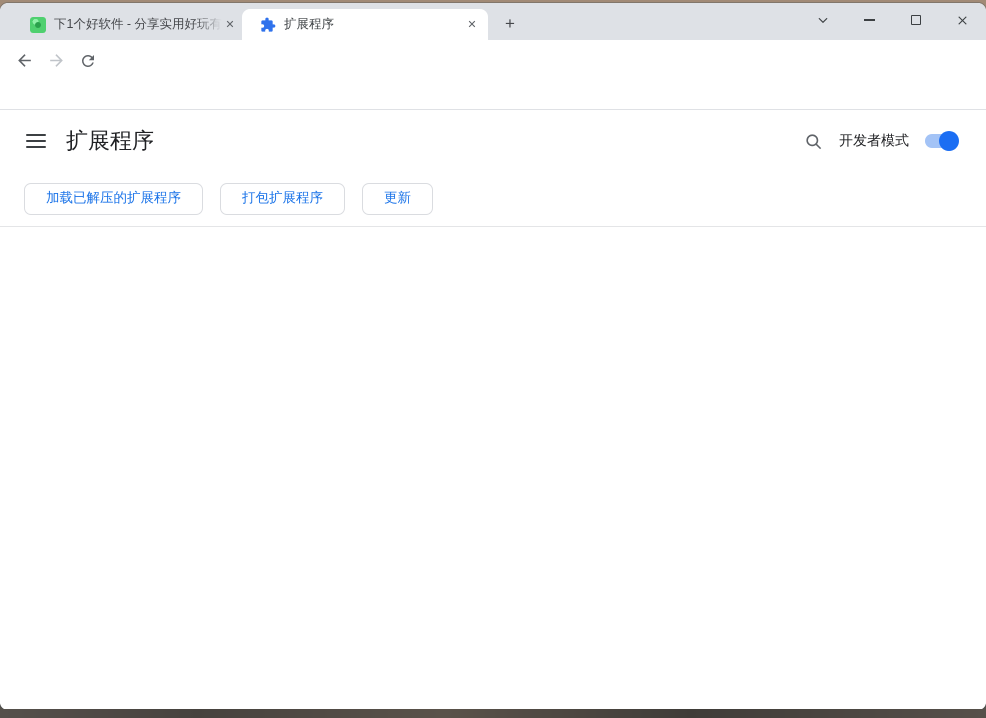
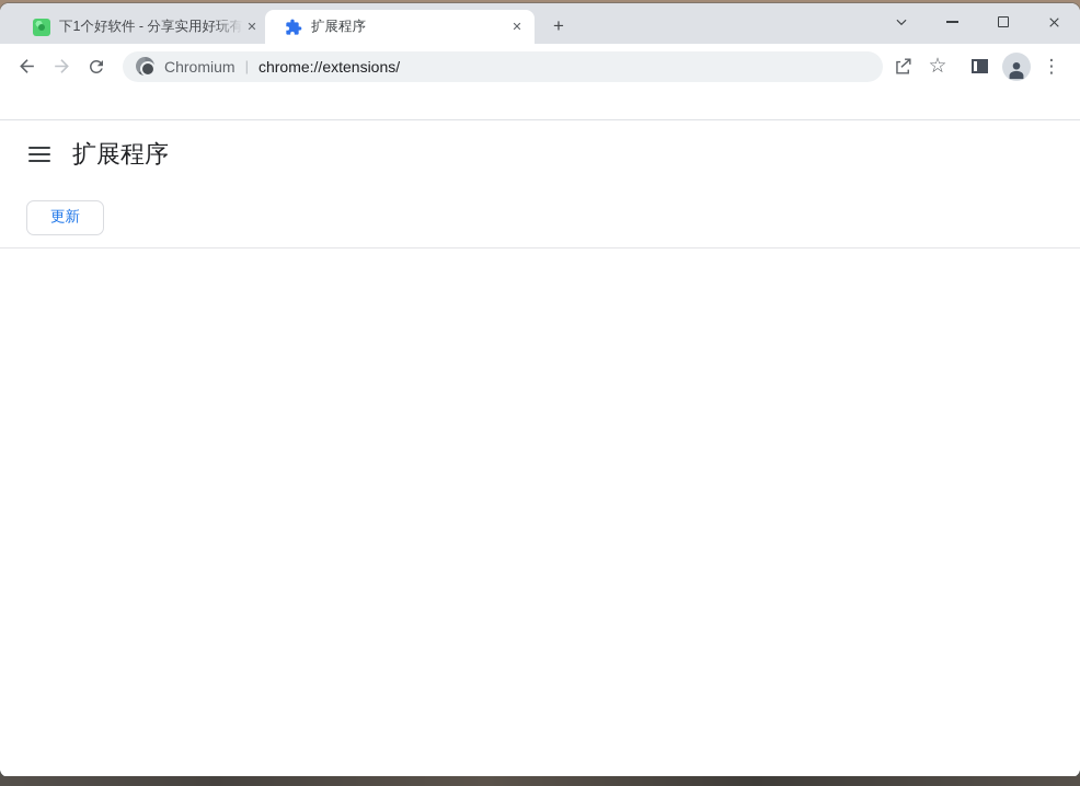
  下1个好软件 - 分享实用好玩有
  ✕
  扩展程序
  ✕
  +
+ Chromium
+ |
+ chrome://extensions/
+ ☆
+ ⋮
  扩展程序
- 开发者模式
- 加载已解压的扩展程序
- 打包扩展程序
  更新
